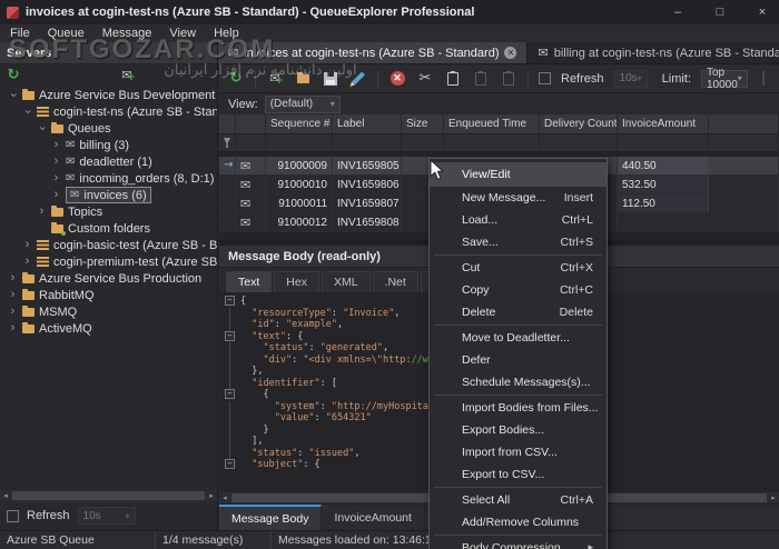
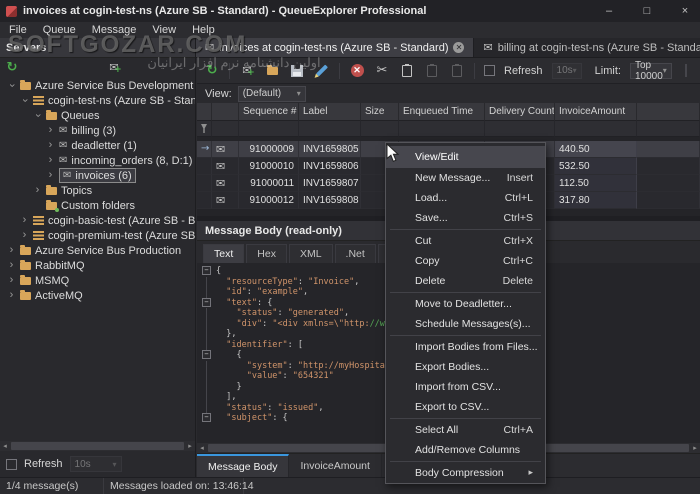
  invoices at cogin-test-ns (Azure SB - Standard) - QueueExplorer Professional
  –
  □
  ×
  File
  Queue
  Message
  View
  Help
  Servers
  ✉
  invoices at cogin-test-ns (Azure SB - Standard)
  ✕
  ✉
  billing at cogin-test-ns (Azure SB - Standa
  ↻
  ✉
  +
  Azure Service Bus Development
  cogin-test-ns (Azure SB - Stan
  Queues
  ›
  ✉
  billing (3)
  ›
  ✉
  deadletter (1)
  ›
  ✉
  incoming_orders (8, D:1)
  ›
  ✉
  invoices (6)
  ›
  Topics
  Custom folders
  ›
  cogin-basic-test (Azure SB - B
  ›
  cogin-premium-test (Azure SB
  ›
  Azure Service Bus Production
  ›
  RabbitMQ
  ›
  MSMQ
  ›
  ActiveMQ
  ◂
  ▸
  Refresh
  10s
  ▾
  ↻
  ✉
  +
  ✕
  ✂
  Refresh
  10s
  ▾
  Limit:
  Top 10000
  ▾
  View:
  (Default)
  ▾
  Sequence #
  Label
  Size
  Enqueued Time
  Delivery Count
  InvoiceAmount
  →
  ✉
  91000009
  INV1659805
  440.50
  ✉
  91000010
  INV1659806
  532.50
  ✉
  91000011
  INV1659807
  112.50
  ✉
  91000012
  INV1659808
+ 317.80
  Message Body (read-only)
  Text
  Hex
  XML
  .Net
  −
  {
  "resourceType"
  :
  "Invoice"
  ,
  "id"
  :
  "example"
  ,
  −
  "text"
  : {
  "status"
  :
  "generated"
  ,
  "div"
  :
  "<div xmlns=\"http:
  },
  "identifier"
  : [
  −
  {
  "system"
  :
  "http://myHospita
  "value"
  :
  "654321"
  }
  ],
  "status"
  :
  "issued"
  ,
  −
  "subject"
  : {
  ◂
  ▸
  Message Body
  InvoiceAmount
- Azure SB Queue
  1/4 message(s)
  Messages loaded on: 13:46:
  View/Edit
  New Message...
  Insert
  Load...
  Ctrl+L
  Save...
  Ctrl+S
  Cut
  Ctrl+X
  Copy
  Ctrl+C
  Delete
  Delete
  Move to Deadletter...
- Defer
  Schedule Messages(s)...
  Import Bodies from Files...
  Export Bodies...
  Import from CSV...
  Export to CSV...
  Select All
  Ctrl+A
  Add/Remove Columns
  Body Compression
  ▸
  SOFTGOZAR.COM
  اولین دانشنامه نرم افزار ایرانیان
